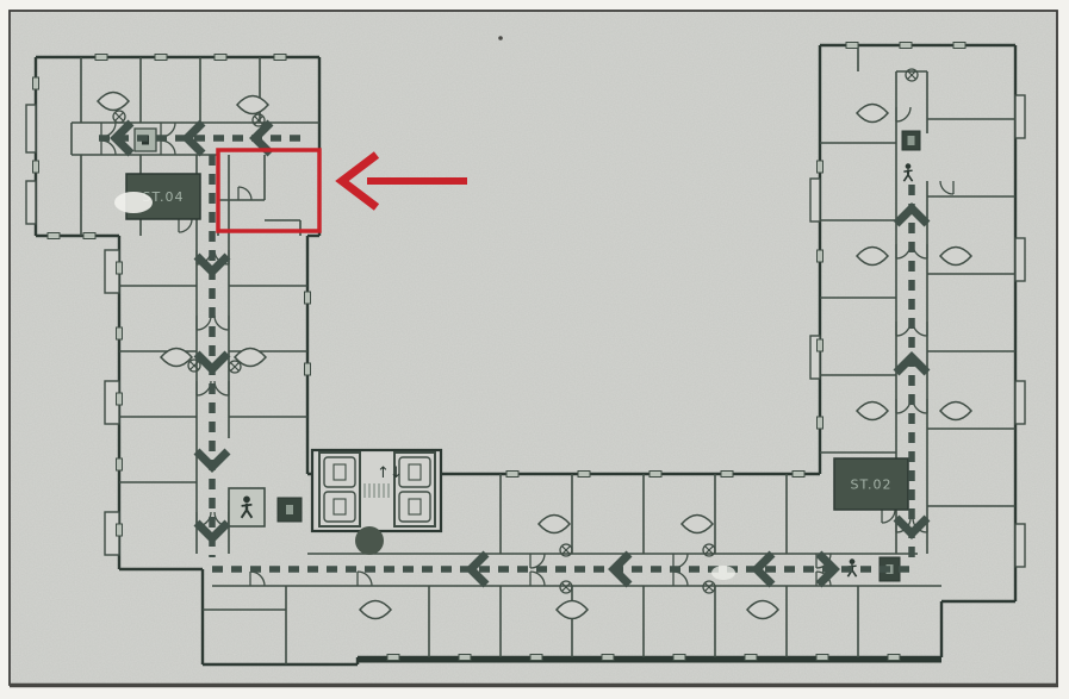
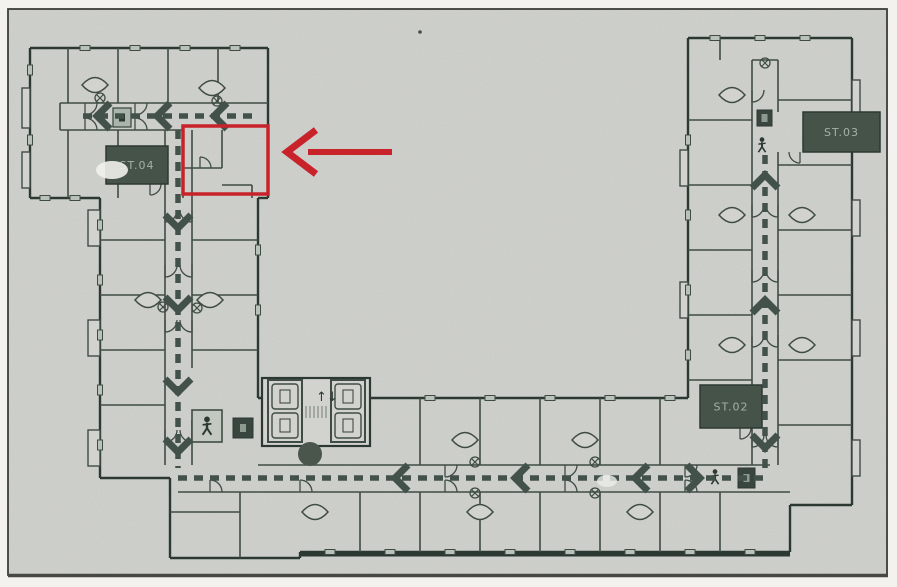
  ↑↓
  T.04
  ST.02
+ ST.03
